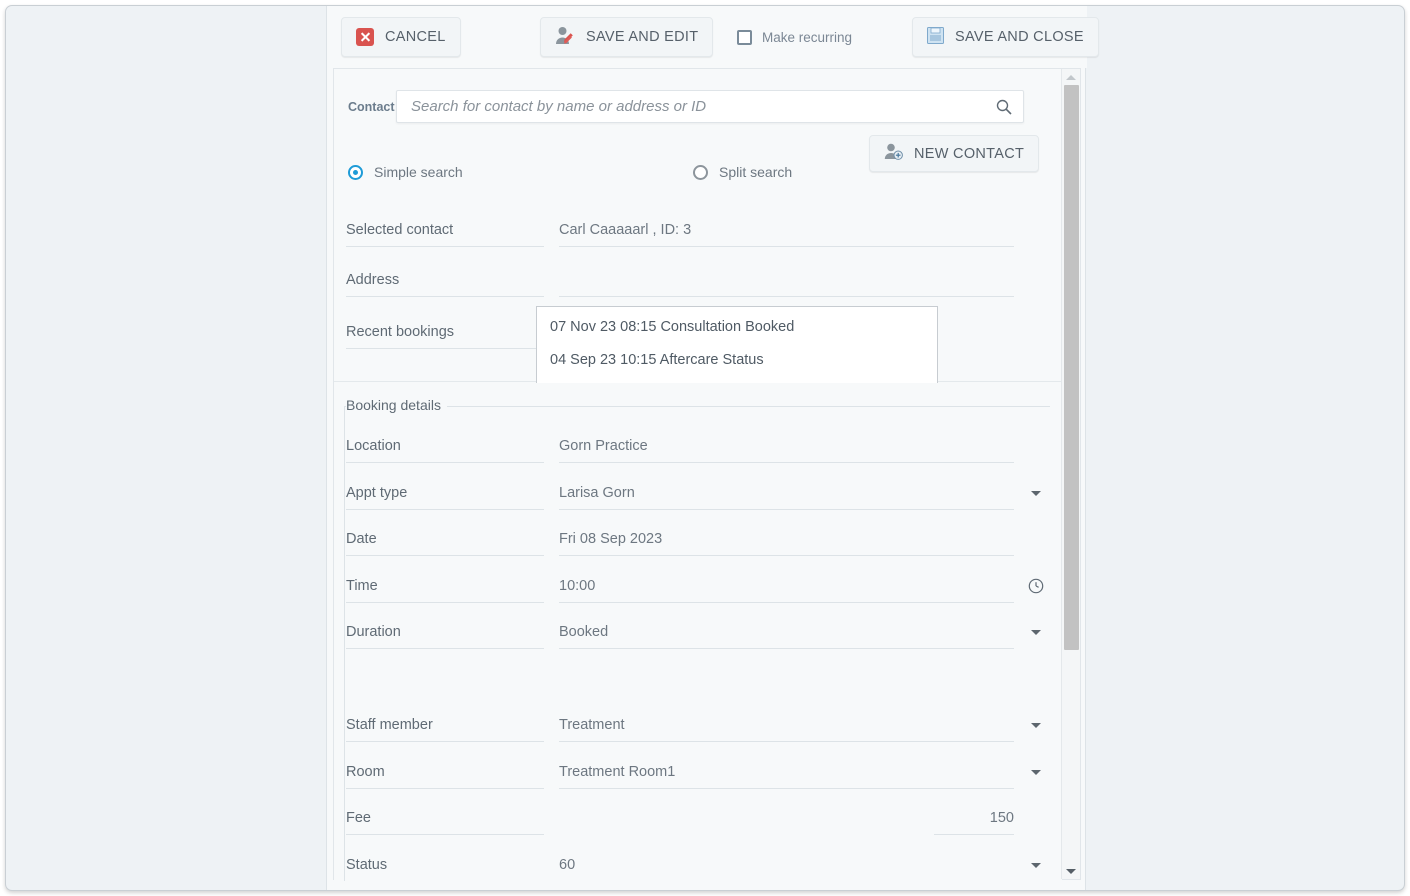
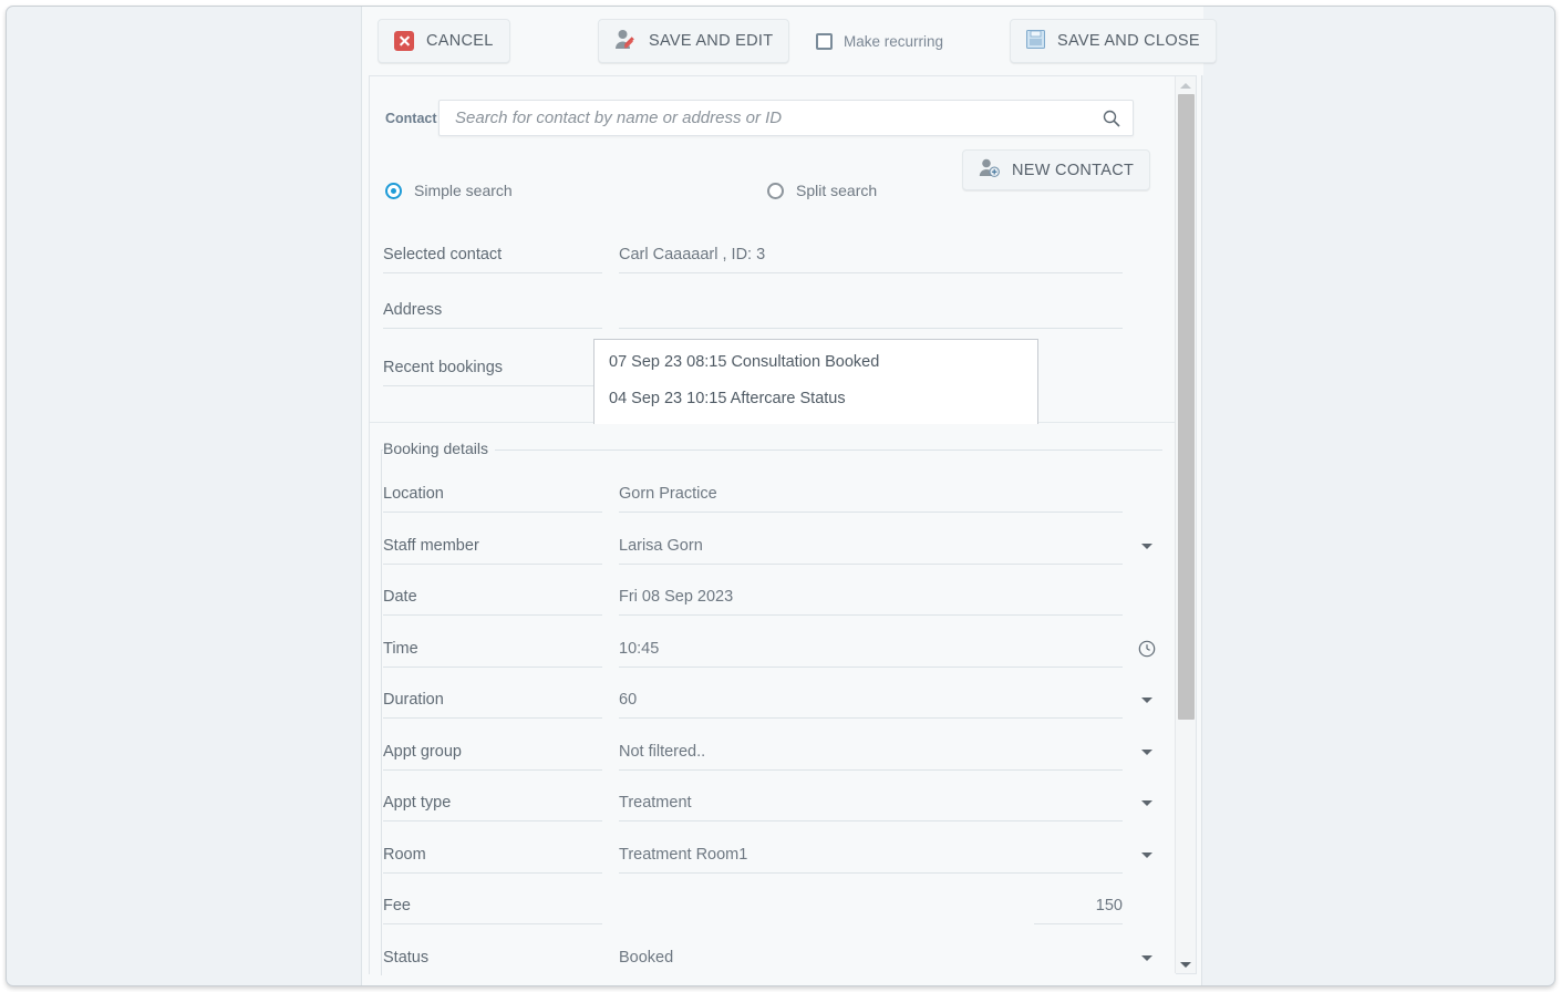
  CANCEL
  SAVE AND EDIT
  Make recurring
  SAVE AND CLOSE
  Contact
  Search for contact by name or address or ID
  NEW CONTACT
  Simple search
  Split search
  Selected contact
  Carl Caaaaarl , ID: 3
  Address
  Recent bookings
- 07 Nov 23 08:15 Consultation Booked
+ 07 Sep 23 08:15 Consultation Booked
  04 Sep 23 10:15 Aftercare Status
  Booking details
  Location
  Gorn Practice
- Appt type
+ Staff member
  Larisa Gorn
  Date
  Fri 08 Sep 2023
  Time
- 10:00
+ 10:45
  Duration
- Booked
+ 60
+ Appt group
+ Not filtered..
- Staff member
+ Appt type
  Treatment
  Room
  Treatment Room1
  Fee
  150
  Status
- 60
+ Booked
